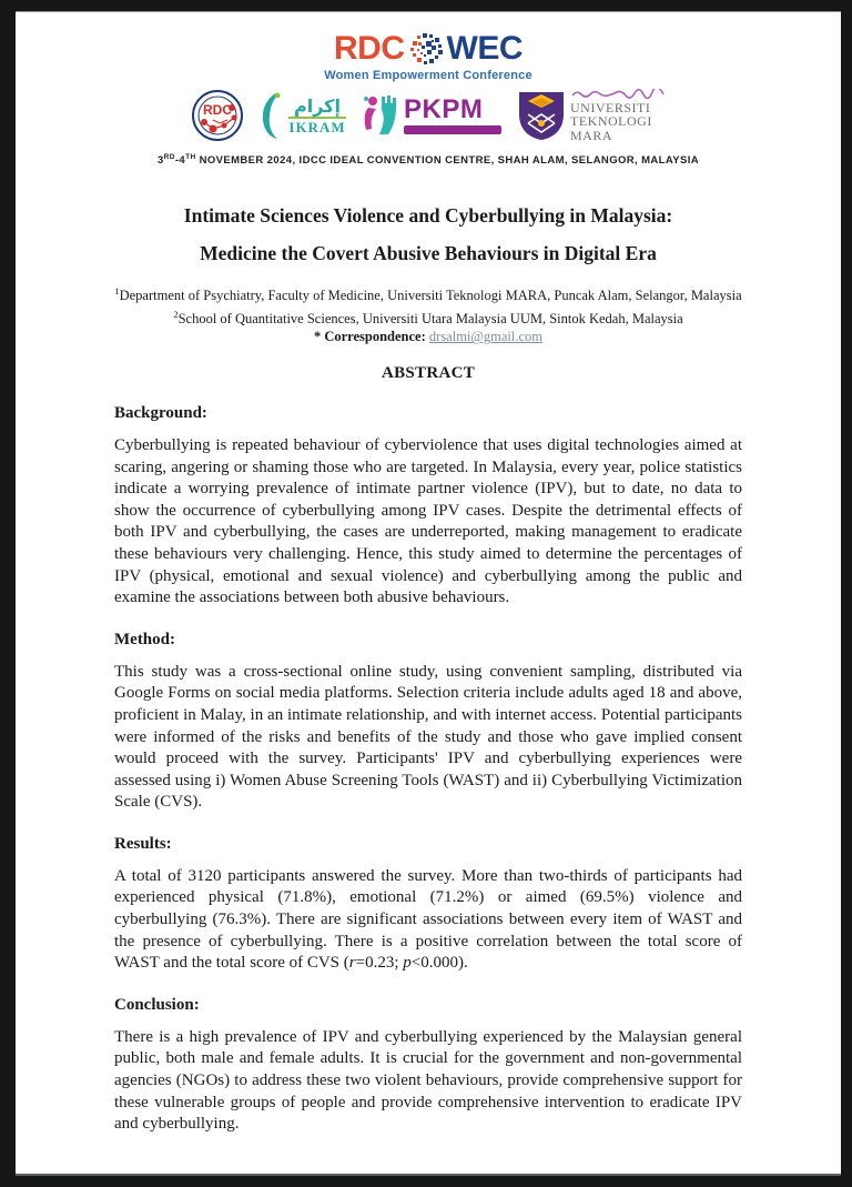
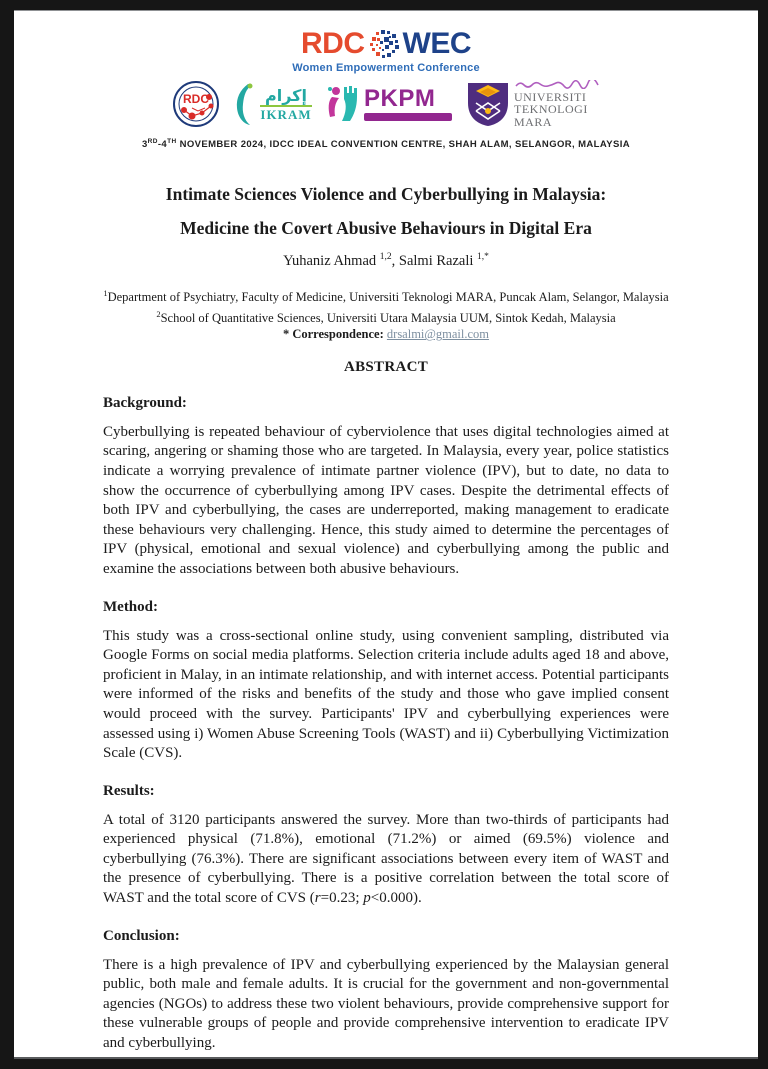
  RDC
  WEC
  Women Empowerment Conference
  RDC
  إكرام
  IKRAM
  PKPM
  UNIVERSITI
  TEKNOLOGI
  MARA
  3 -4 NOVEMBER 2024, IDCC IDEAL CONVENTION CENTRE, SHAH ALAM, SELANGOR, MALAYSIA
  Intimate Sciences Violence and Cyberbullying in Malaysia:
  Medicine the Covert Abusive Behaviours in Digital Era
+ Yuhaniz Ahmad 1,2, Salmi Razali 1,*
  1Department of Psychiatry, Faculty of Medicine, Universiti Teknologi MARA, Puncak Alam, Selangor, Malaysia
  2School of Quantitative Sciences, Universiti Utara Malaysia UUM, Sintok Kedah, Malaysia
  * Correspondence: drsalmi@gmail.com
  ABSTRACT
  Background:
  Cyberbullying is repeated behaviour of cyberviolence that uses digital technologies aimed at scaring, angering or shaming those who are targeted. In Malaysia, every year, police statistics indicate a worrying prevalence of intimate partner violence (IPV), but to date, no data to show the occurrence of cyberbullying among IPV cases. Despite the detrimental effects of both IPV and cyberbullying, the cases are underreported, making management to eradicate these behaviours very challenging. Hence, this study aimed to determine the percentages of IPV (physical, emotional and sexual violence) and cyberbullying among the public and examine the associations between both abusive behaviours.
  Method:
  This study was a cross-sectional online study, using convenient sampling, distributed via Google Forms on social media platforms. Selection criteria include adults aged 18 and above, proficient in Malay, in an intimate relationship, and with internet access. Potential participants were informed of the risks and benefits of the study and those who gave implied consent would proceed with the survey. Participants' IPV and cyberbullying experiences were assessed using i) Women Abuse Screening Tools (WAST) and ii) Cyberbullying Victimization Scale (CVS).
  Results:
  A total of 3120 participants answered the survey. More than two-thirds of participants had experienced physical (71.8%), emotional (71.2%) or aimed (69.5%) violence and cyberbullying (76.3%). There are significant associations between every item of WAST and the presence of cyberbullying. There is a positive correlation between the total score of WAST and the total score of CVS (r=0.23; p<0.000).
  Conclusion:
  There is a high prevalence of IPV and cyberbullying experienced by the Malaysian general public, both male and female adults. It is crucial for the government and non-governmental agencies (NGOs) to address these two violent behaviours, provide comprehensive support for these vulnerable groups of people and provide comprehensive intervention to eradicate IPV and cyberbullying.
